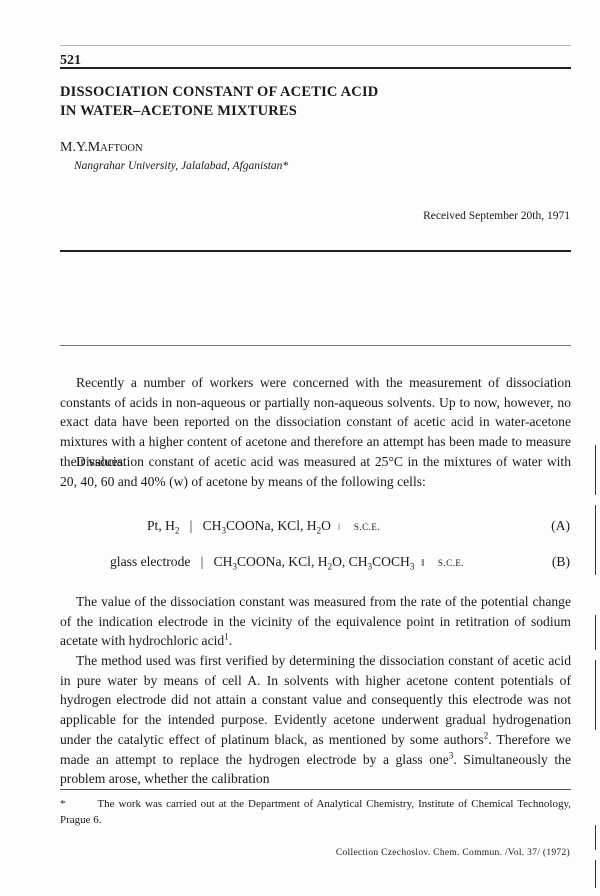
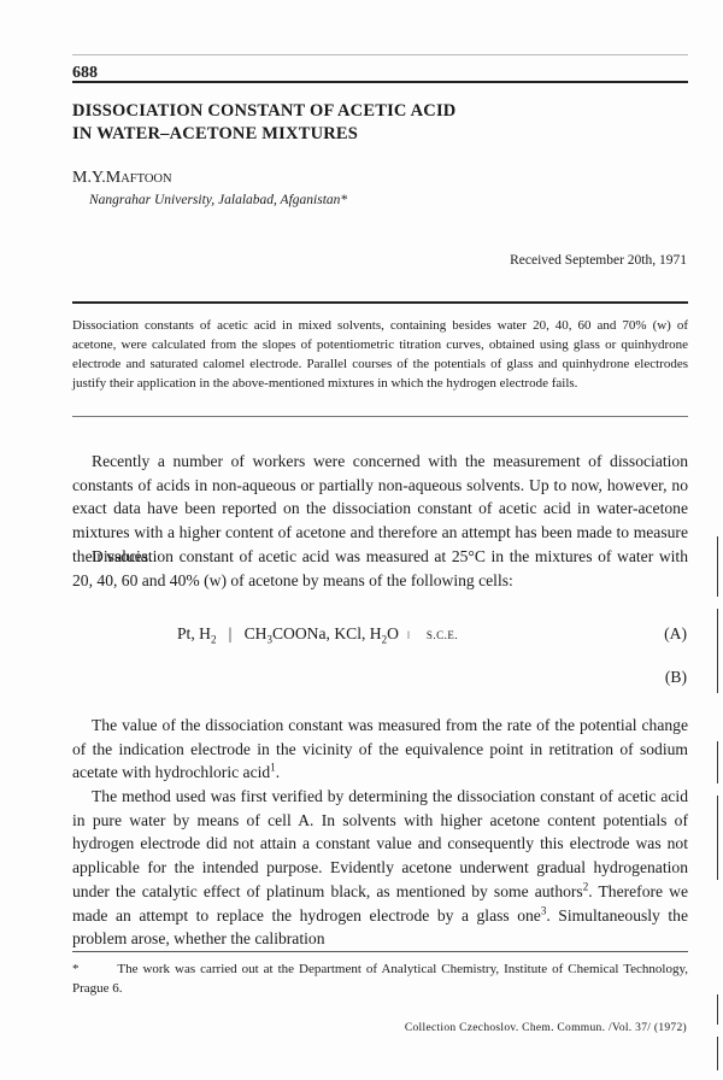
- 521
+ 688
  DISSOCIATION CONSTANT OF ACETIC ACID
  IN WATER–ACETONE MIXTURES
  M.Y.MAFTOON
  Nangrahar University, Jalalabad, Afganistan*
  Received September 20th, 1971
+ Dissociation constants of acetic acid in mixed solvents, containing besides water 20, 40, 60 and 70% (w) of acetone, were calculated from the slopes of potentiometric titration curves, obtained using glass or quinhydrone electrode and saturated calomel electrode. Parallel courses of the potentials of glass and quinhydrone electrodes justify their application in the above-mentioned mixtures in which the hydrogen electrode fails.
  Recently a number of workers were concerned with the measurement of dissociation constants of acids in non-aqueous or partially non-aqueous solvents. Up to now, however, no exact data have been reported on the dissociation constant of acetic acid in water-acetone mixtures with a higher content of acetone and therefore an attempt has been made to measure their values.
  Dissociation constant of acetic acid was measured at 25°C in the mixtures of water with 20, 40, 60 and 40% (w) of acetone by means of the following cells:
  Pt, H2 | CH3COONa, KCl, H2O ‖ S.C.E.
  (A)
- glass electrode | CH3COONa, KCl, H2O, CH3COCH3 ‖ S.C.E.
  (B)
  The value of the dissociation constant was measured from the rate of the potential change of the indication electrode in the vicinity of the equivalence point in retitration of sodium acetate with hydrochloric acid1.
  The method used was first verified by determining the dissociation constant of acetic acid in pure water by means of cell A. In solvents with higher acetone content potentials of hydrogen electrode did not attain a constant value and consequently this electrode was not applicable for the intended purpose. Evidently acetone underwent gradual hydrogenation under the catalytic effect of platinum black, as mentioned by some authors2. Therefore we made an attempt to replace the hydrogen electrode by a glass one3. Simultaneously the problem arose, whether the calibration
  * The work was carried out at the Department of Analytical Chemistry, Institute of Chemical Technology, Prague 6.
  Collection Czechoslov. Chem. Commun. /Vol. 37/ (1972)
